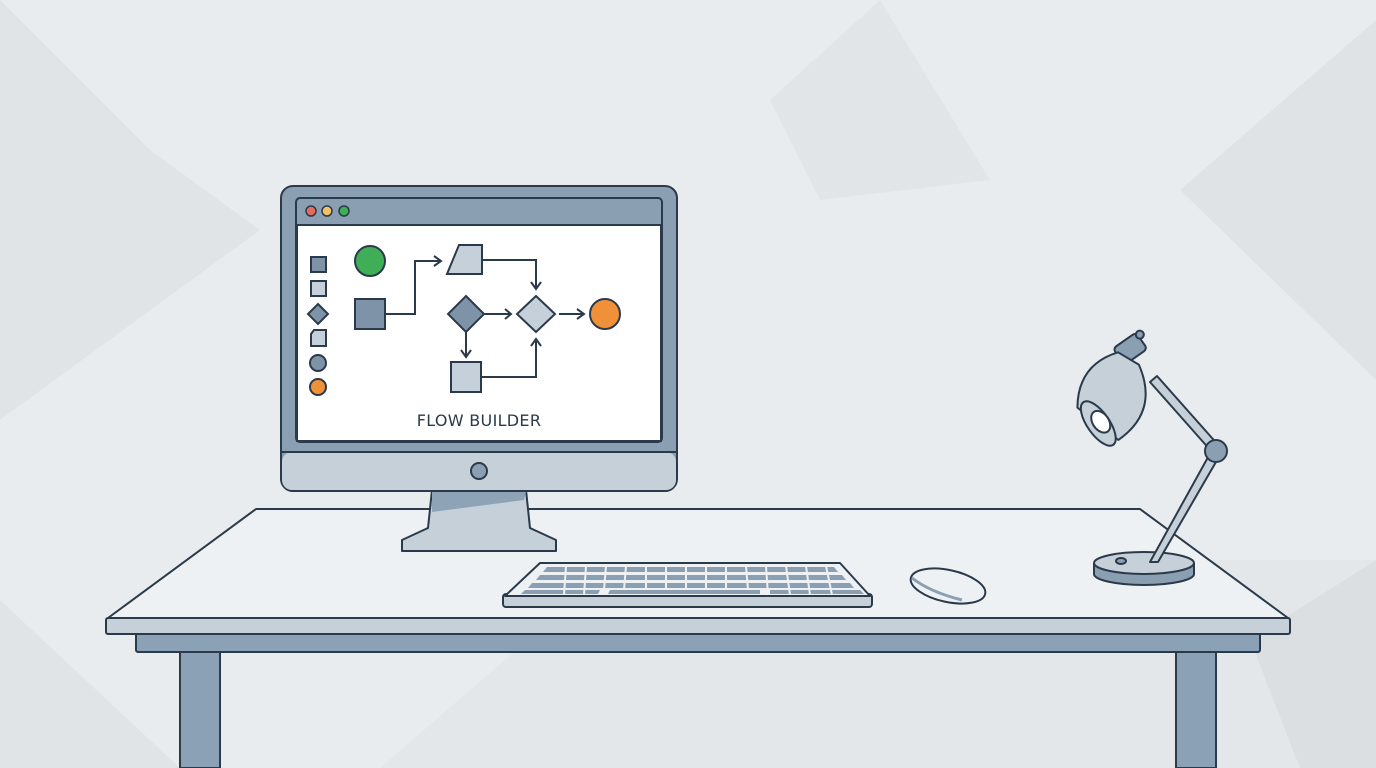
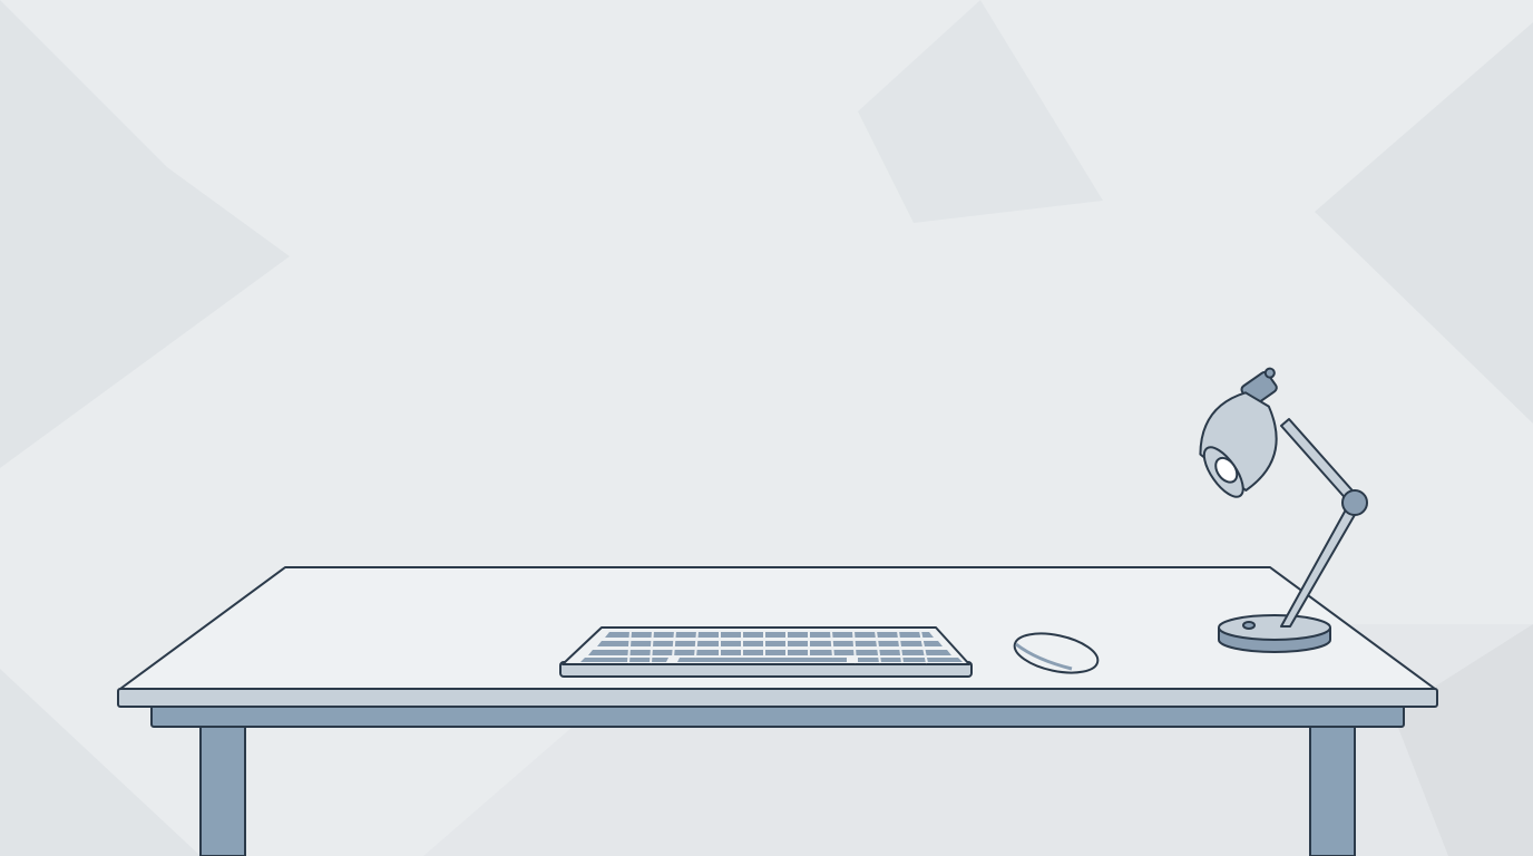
- FLOW BUILDER
